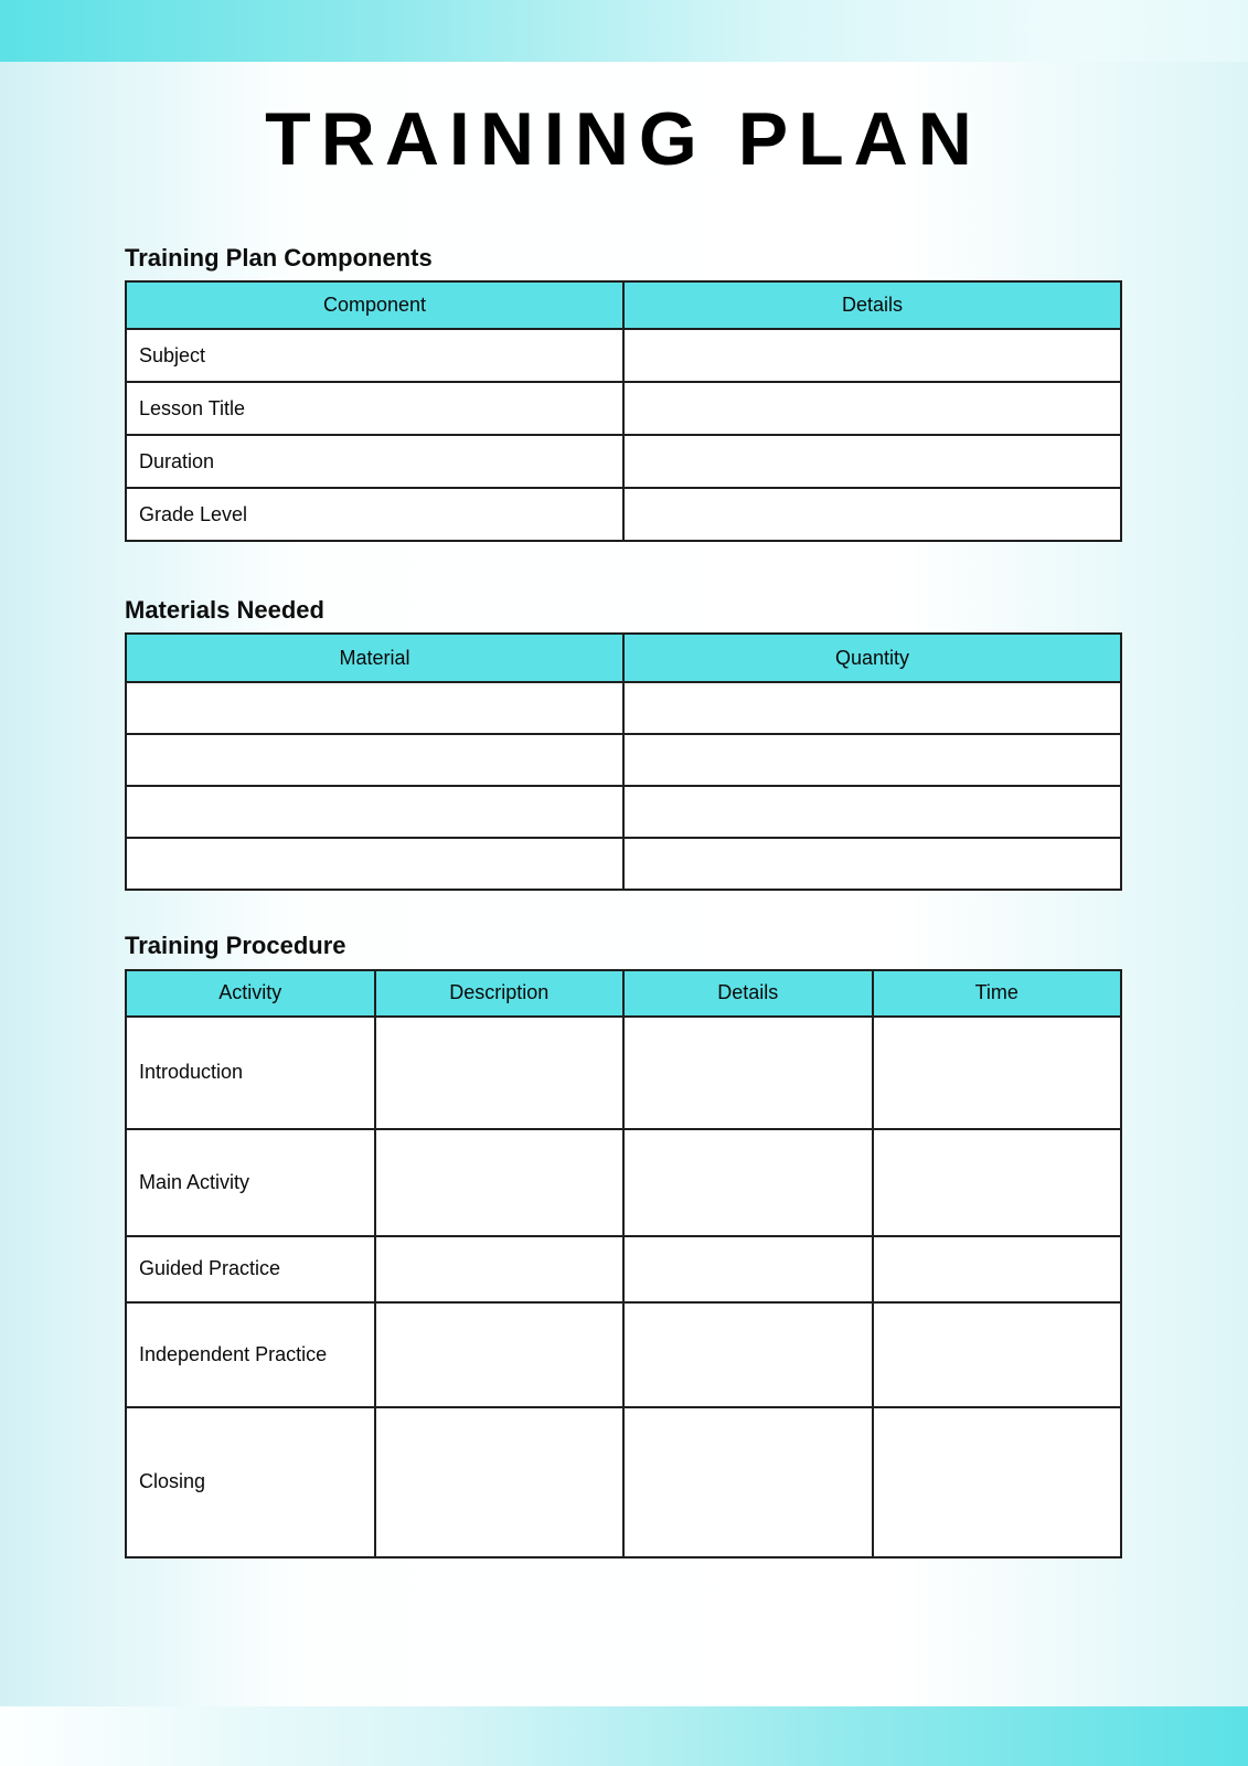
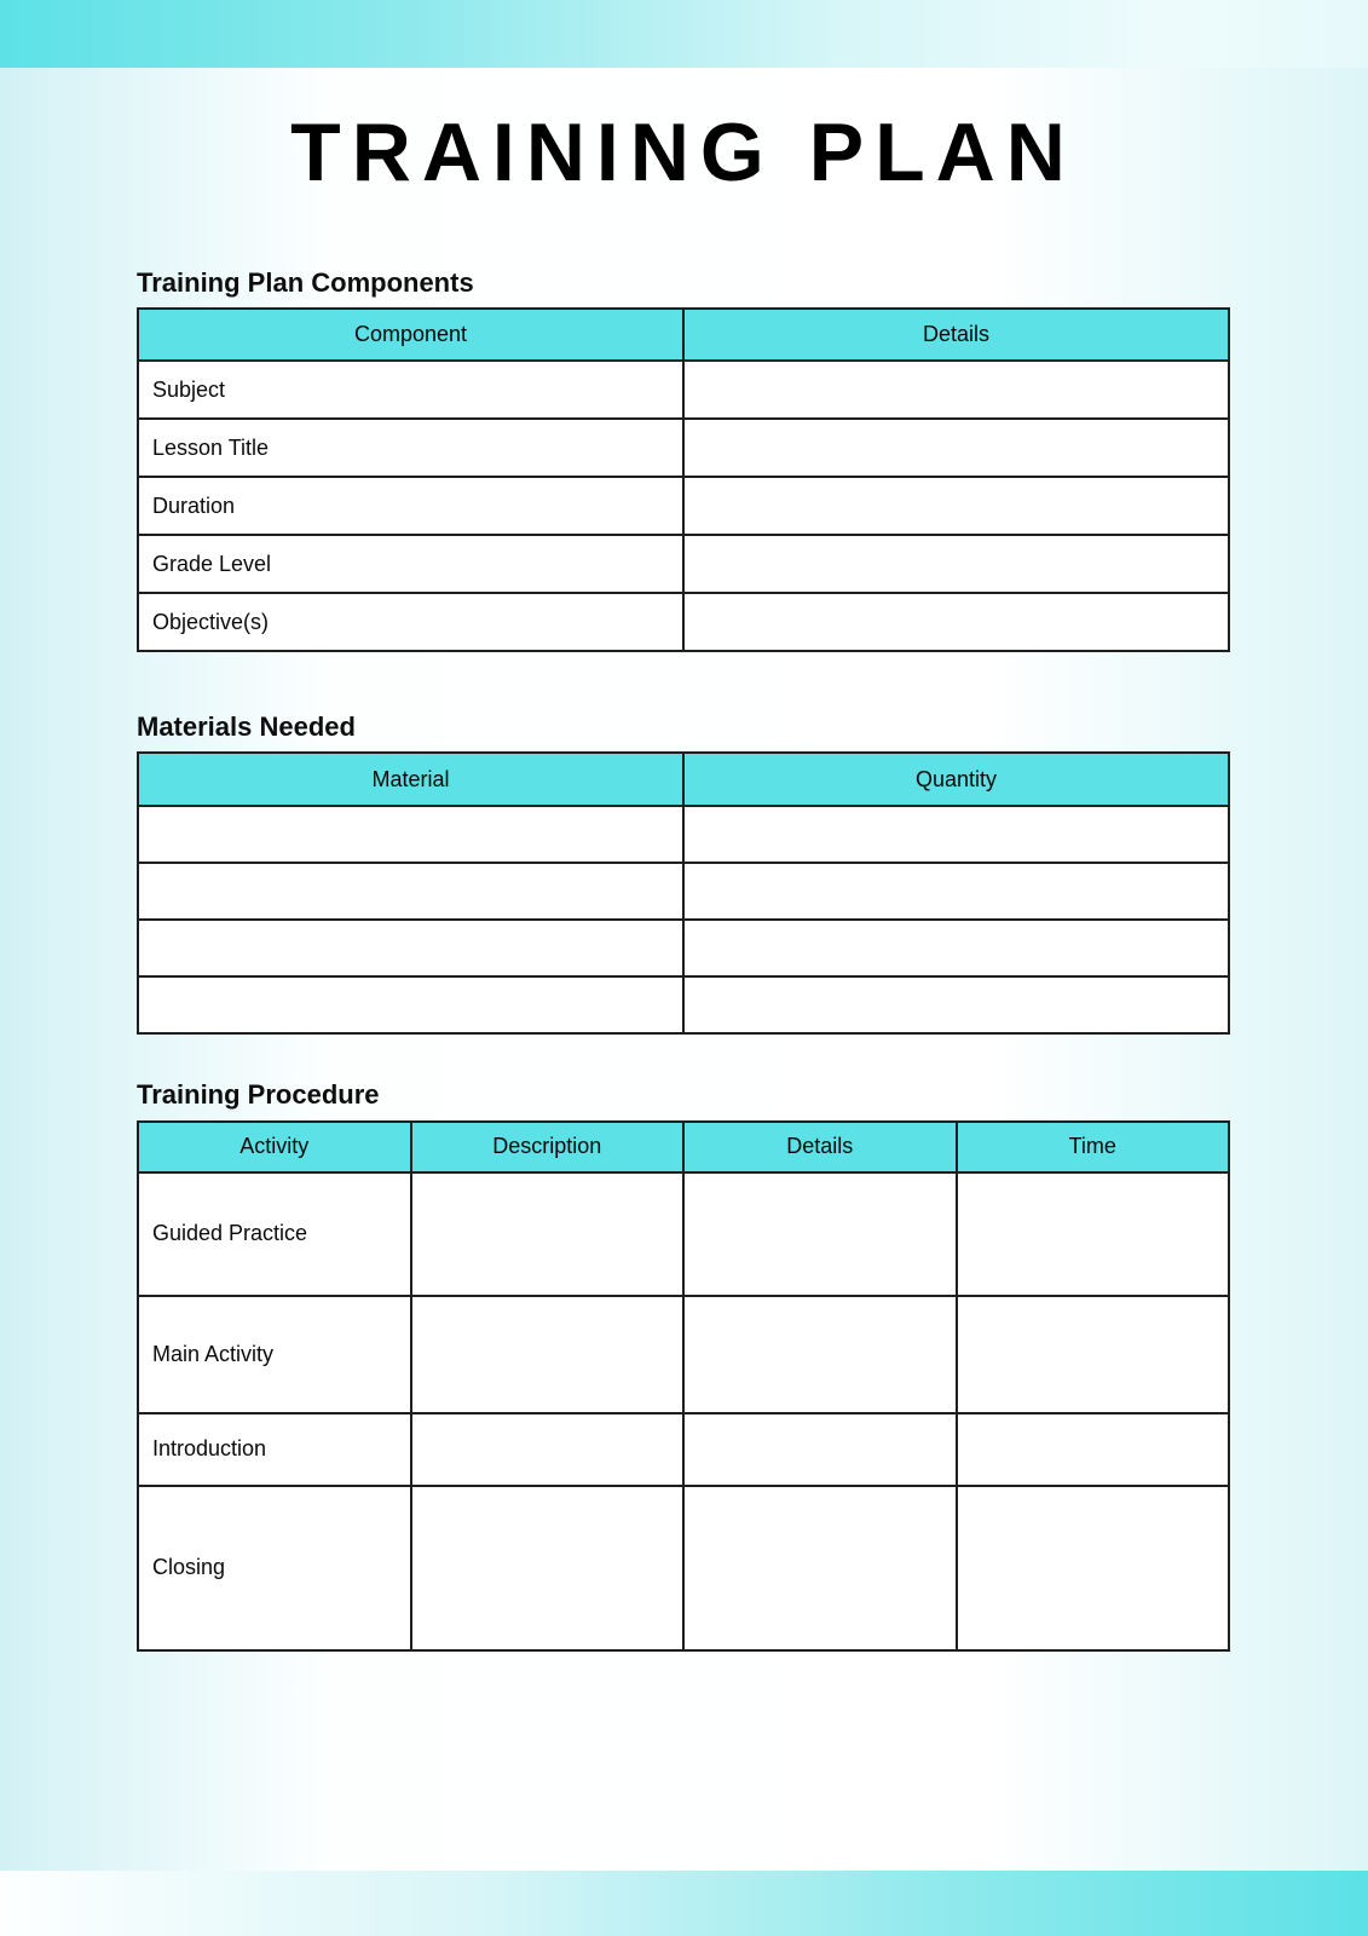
  TRAINING PLAN
  Training Plan Components
  Component	Details
  Subject
  Lesson Title
  Duration
  Grade Level
+ Objective(s)
  Materials Needed
  Material	Quantity
  Training Procedure
  Activity	Description	Details	Time
- Introduction
+ Guided Practice
  Main Activity
- Guided Practice
+ Introduction
- Independent Practice
  Closing
